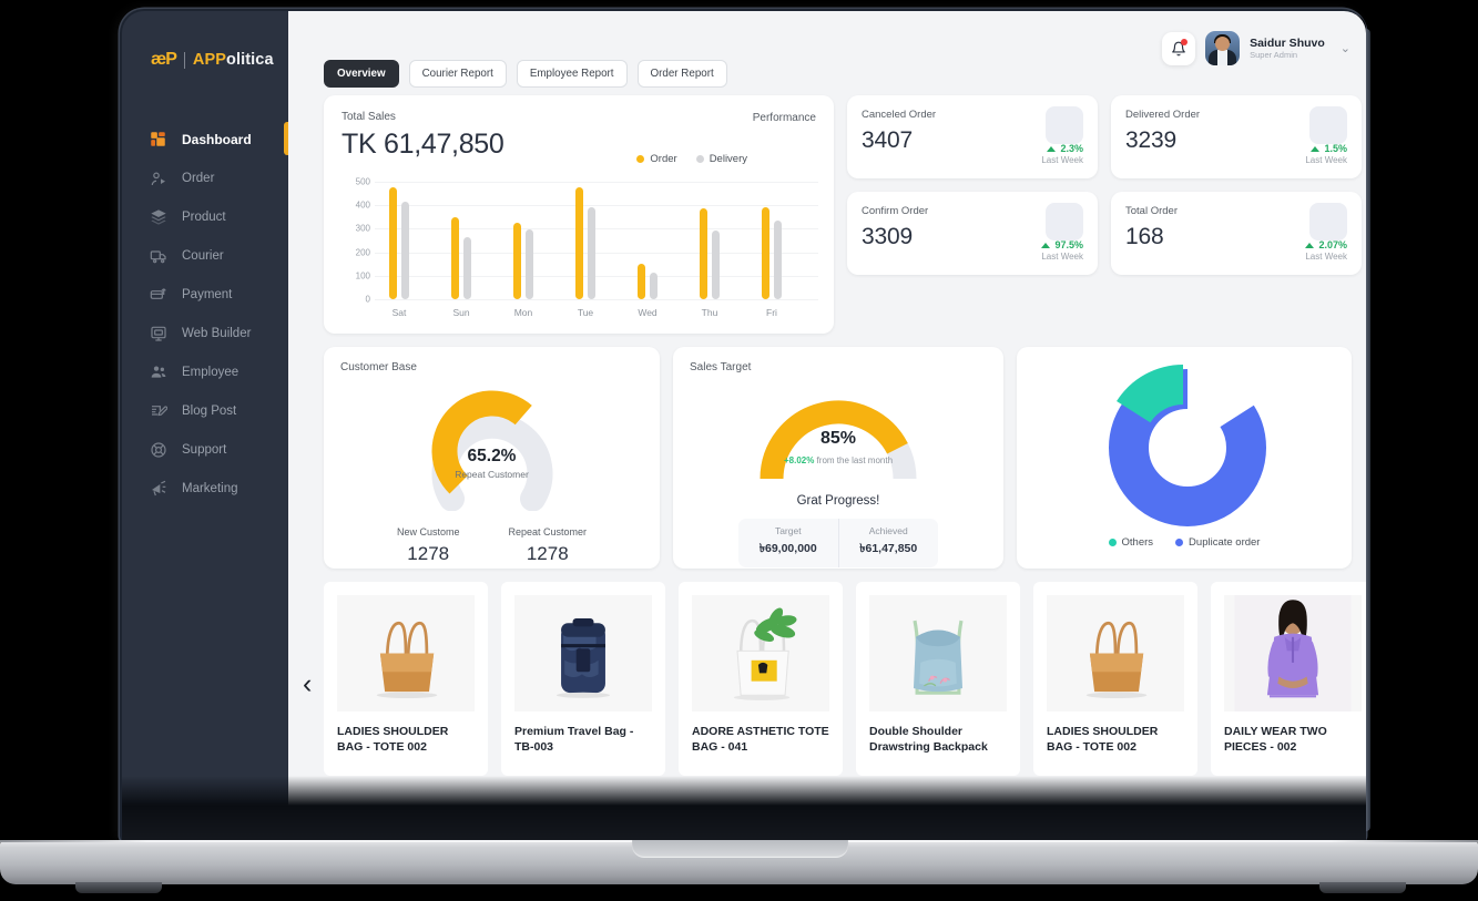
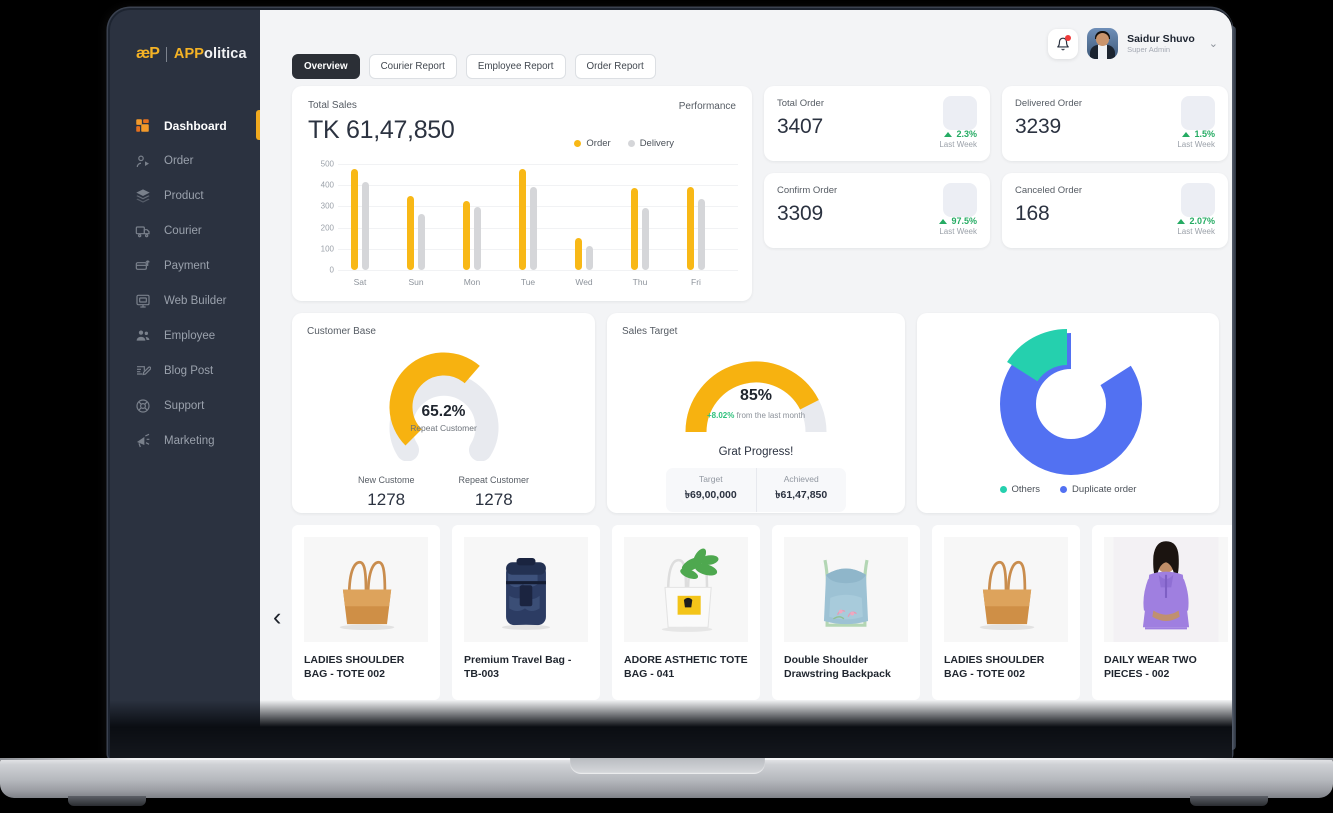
  æP
  APPolitica
  Dashboard
  Order
  Product
  Courier
  Payment
  Web Builder
  Employee
  Blog Post
  Support
  Marketing
  Saidur Shuvo
  Super Admin
  ⌄
  Overview
  Courier Report
  Employee Report
  Order Report
  Total Sales
  Performance
  TK 61,47,850
  Order
  Delivery
  500
  400
  300
  200
  100
  0
  Sat
  Sun
  Mon
  Tue
  Wed
  Thu
  Fri
- Canceled Order
+ Total Order
  3407
  2.3%
  Last Week
  Delivered Order
  3239
  1.5%
  Last Week
  Confirm Order
  3309
  97.5%
  Last Week
- Total Order
+ Canceled Order
  168
  2.07%
  Last Week
  Customer Base
  65.2%
  Repeat Customer
  New Custome
  1278
  Repeat Customer
  1278
  Sales Target
  85%
  +8.02% from the last month
  Grat Progress!
  Target
  ৳69,00,000
  Achieved
  ৳61,47,850
  Others
  Duplicate order
  ‹
  LADIES SHOULDER BAG - TOTE 002
  Premium Travel Bag - TB-003
  ADORE ASTHETIC TOTE BAG - 041
  Double Shoulder Drawstring Backpack
  LADIES SHOULDER BAG - TOTE 002
  DAILY WEAR TWO PIECES - 002
